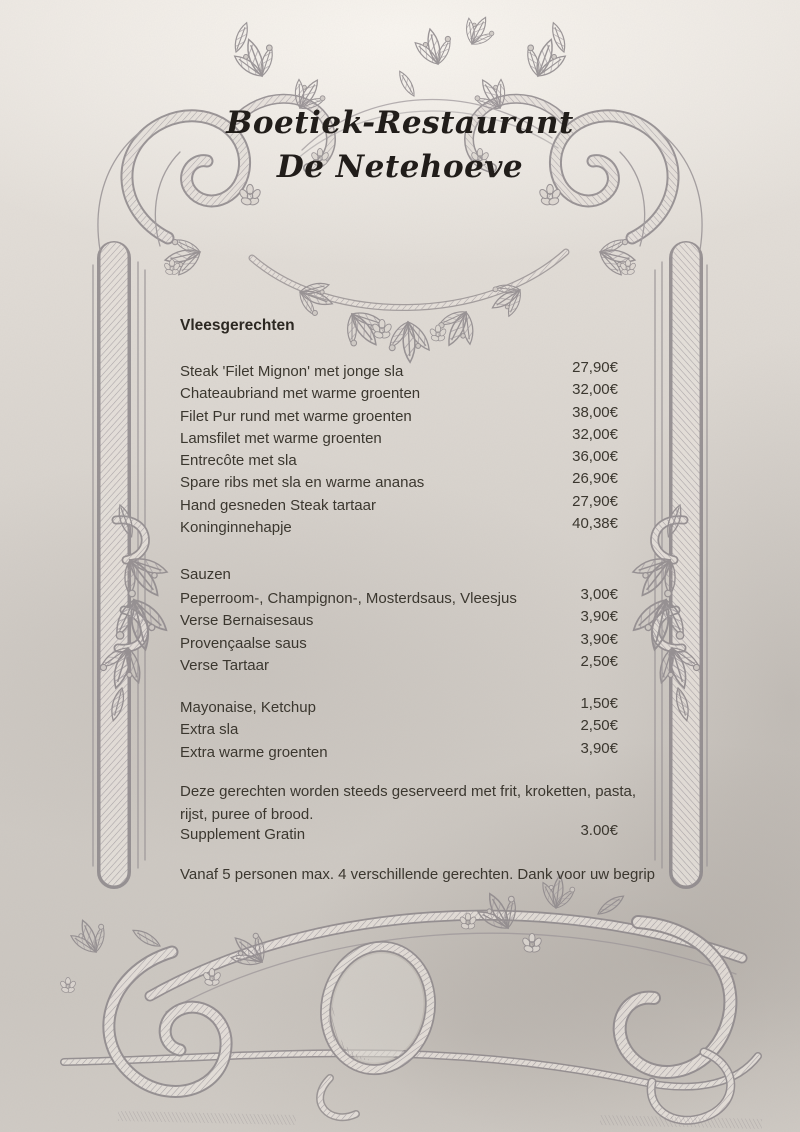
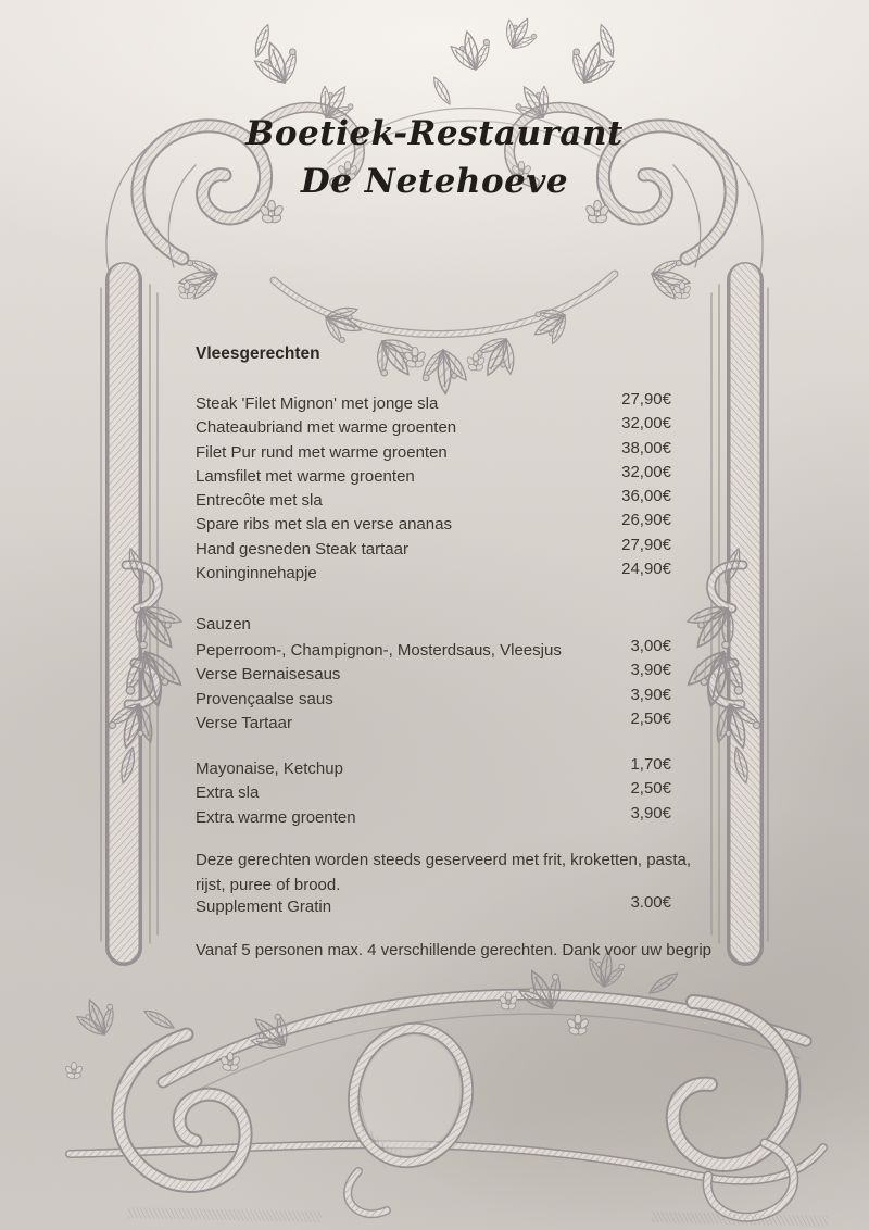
  Boetiek-Restaurant
  De Netehoeve
  Vleesgerechten
  Steak 'Filet Mignon' met jonge sla
  27,90€
  Chateaubriand met warme groenten
  32,00€
  Filet Pur rund met warme groenten
  38,00€
  Lamsfilet met warme groenten
  32,00€
  Entrecôte met sla
  36,00€
- Spare ribs met sla en warme ananas
+ Spare ribs met sla en verse ananas
  26,90€
  Hand gesneden Steak tartaar
  27,90€
  Koninginnehapje
- 40,38€
+ 24,90€
  Sauzen
  Peperroom-, Champignon-, Mosterdsaus, Vleesjus
  3,00€
  Verse Bernaisesaus
  3,90€
  Provençaalse saus
  3,90€
  Verse Tartaar
  2,50€
  Mayonaise, Ketchup
- 1,50€
+ 1,70€
  Extra sla
  2,50€
  Extra warme groenten
  3,90€
  Deze gerechten worden steeds geserveerd met frit, kroketten, pasta,
  rijst, puree of brood.
  Supplement Gratin
  3.00€
  Vanaf 5 personen max. 4 verschillende gerechten. Dank voor uw begrip
